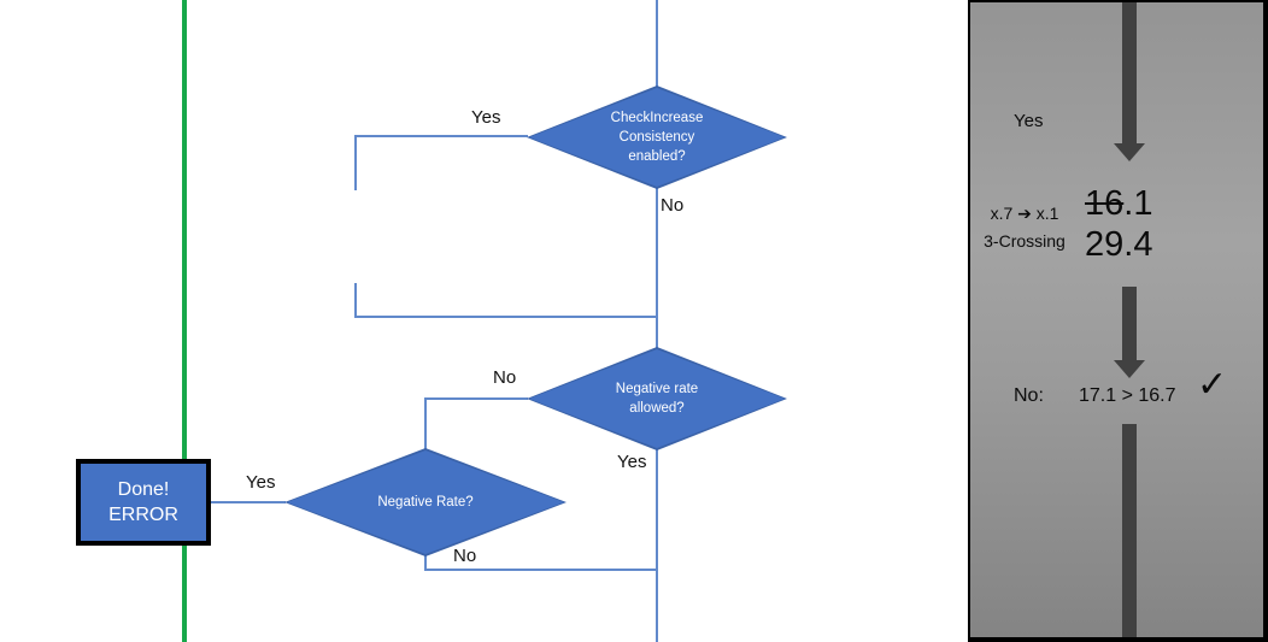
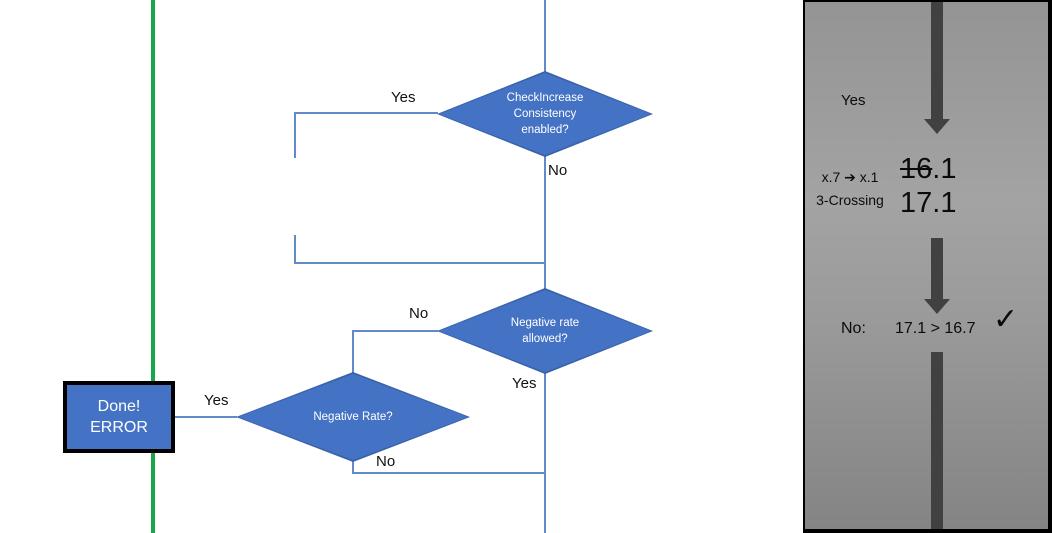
  CheckIncrease
  Consistency
  enabled?
  Negative rate
  allowed?
  Negative Rate?
  Done!
  ERROR
  Yes
  No
  No
  Yes
  Yes
  No
  Yes
  x.7 ➔ x.1
  3-Crossing
  16.1
- 29.4
+ 17.1
  No:
  17.1 > 16.7
  ✓
